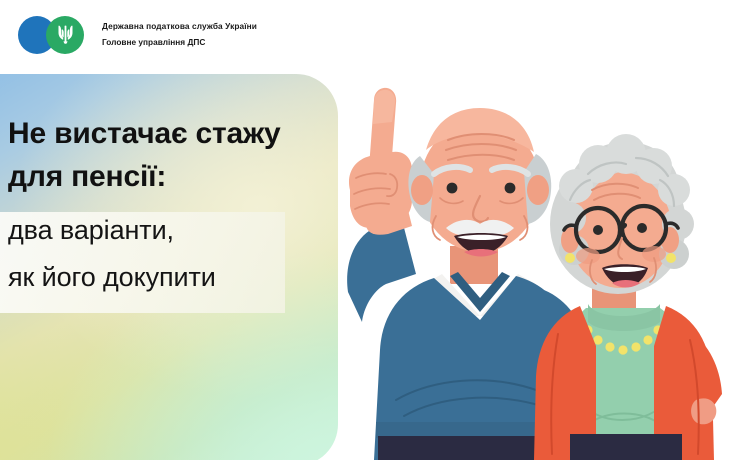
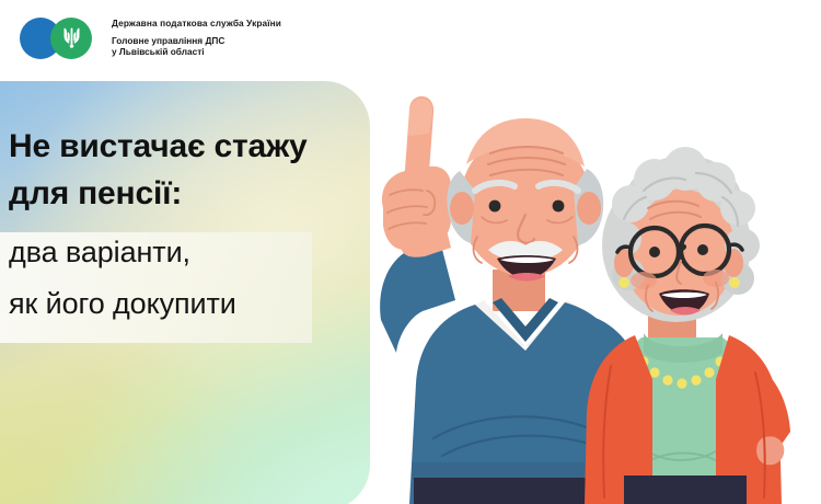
  Державна податкова служба України
  Головне управління ДПС
+ у Львівській області
  Не вистачає стажу
  для пенсії:
  два варіанти,
  як його докупити
